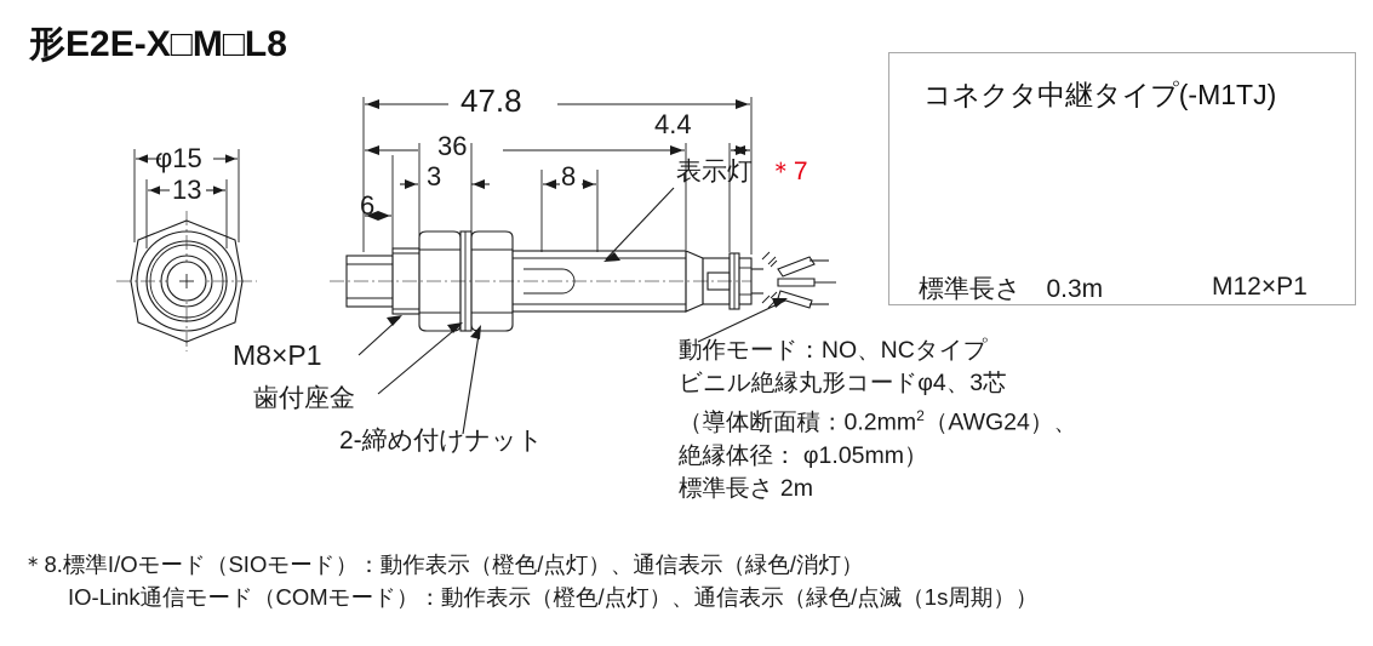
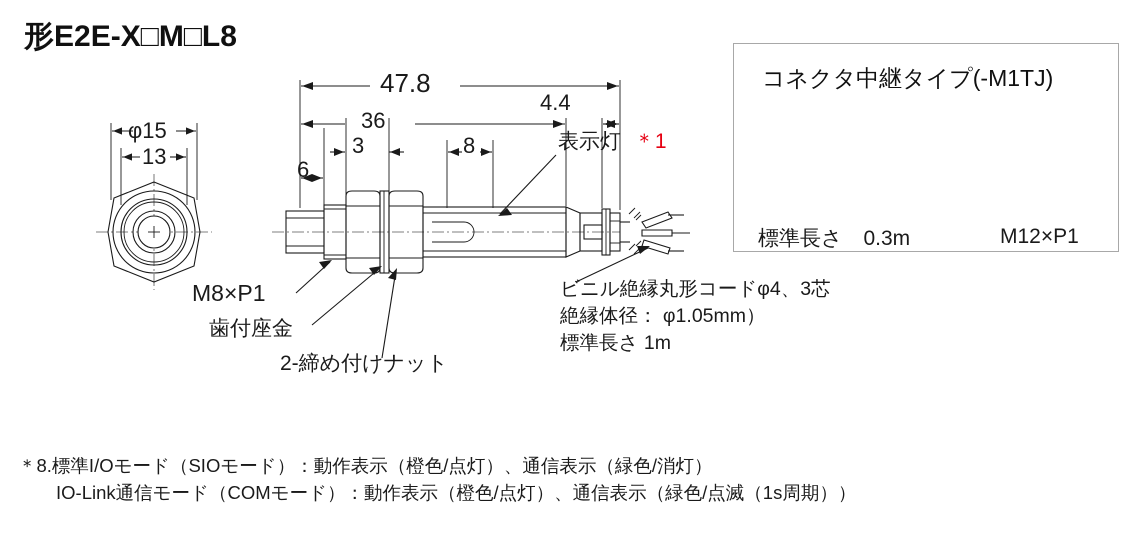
  形E2E-X□M□L8
  φ15
  13
  47.8
  36
  3
  8
  6
  4.4
- 表示灯 ＊7
+ 表示灯 ＊1
  M8×P1
  歯付座金
  2-締め付けナット
- 動作モード：NO、NCタイプ
  ビニル絶縁丸形コードφ4、3芯
- （導体断面積：0.2mm2（AWG24）、
  絶縁体径： φ1.05mm）
- 標準長さ 2m
+ 標準長さ 1m
  コネクタ中継タイプ(-M1TJ)
  標準長さ 0.3m
  M12×P1
  ＊8.標準I/Oモード（SIOモード）：動作表示（橙色/点灯）、通信表示（緑色/消灯）
  IO-Link通信モード（COMモード）：動作表示（橙色/点灯）、通信表示（緑色/点滅（1s周期））
